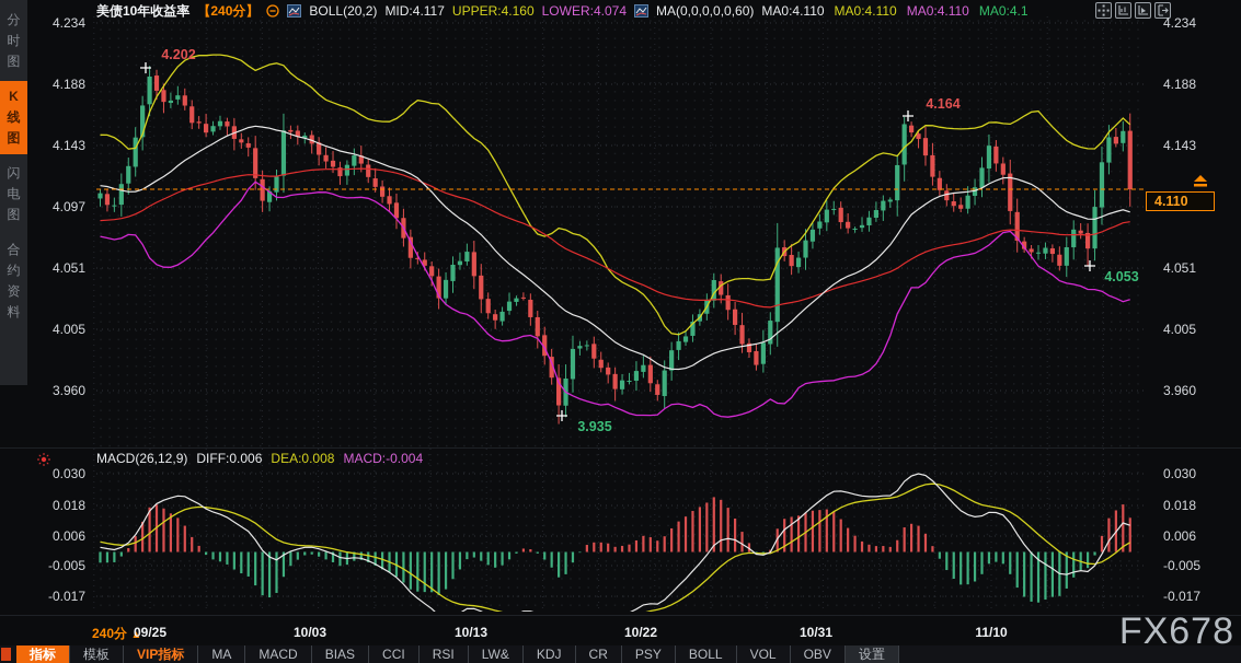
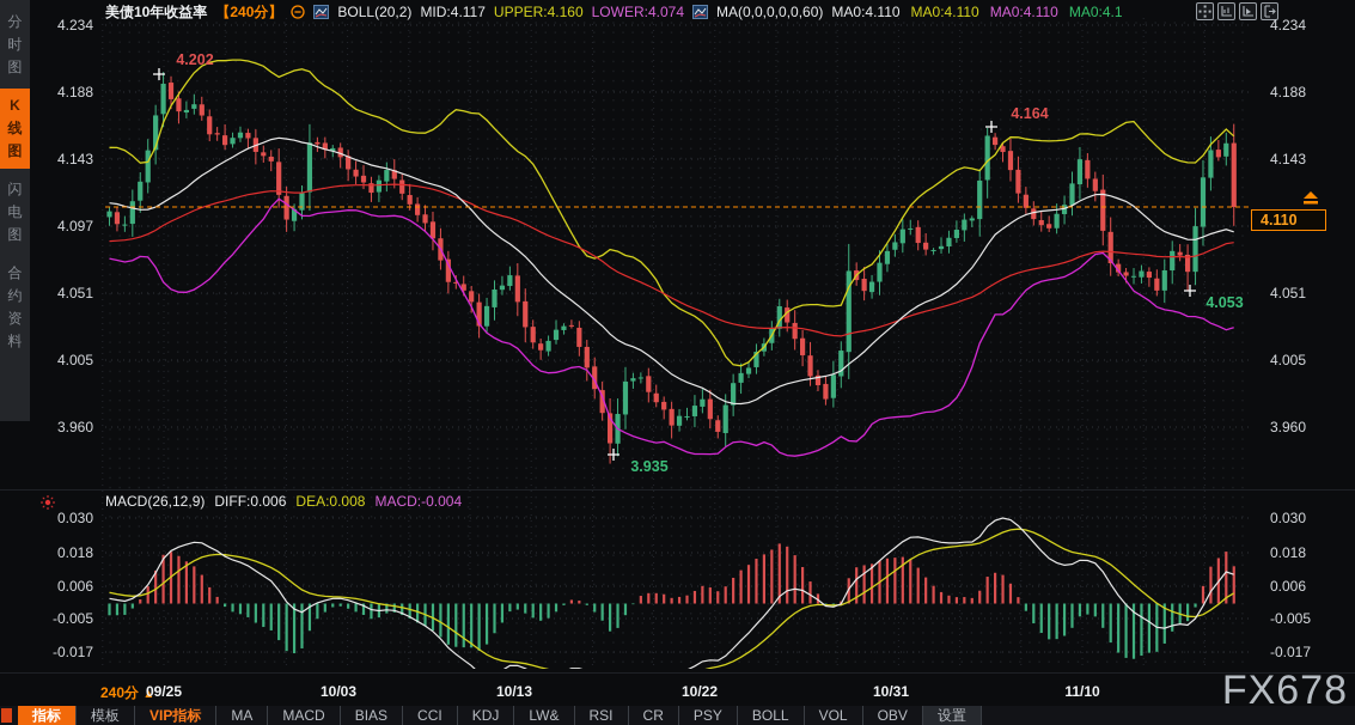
  4.202
  4.164
  3.935
  4.053
  分
  时
  图
  K
  线
  图
  闪
  电
  图
  合
  约
  资
  料
  美债10年收益率
  【240分】
  BOLL(20,2)
  MID:4.117
  UPPER:4.160
  LOWER:4.074
  MA(0,0,0,0,0,60)
  MA0:4.110
  MA0:4.110
  MA0:4.110
  MA0:4.1
  4.234
  4.188
  4.143
  4.097
  4.051
  4.005
  3.960
  0.030
  0.018
  0.006
  -0.005
  -0.017
  4.234
  4.188
  4.143
  4.051
  4.005
  3.960
  0.030
  0.018
  0.006
  -0.005
  -0.017
  MACD(26,12,9)
  DIFF:0.006
  DEA:0.008
  MACD:-0.004
  4.110
  240分 ▲
  FX678
  09/25
  10/03
  10/13
  10/22
  10/31
  11/10
  指标
  模板
  VIP指标
  MA
  MACD
  BIAS
  CCI
- RSI
+ KDJ
  LW&
- KDJ
+ RSI
  CR
  PSY
  BOLL
  VOL
  OBV
  设置
